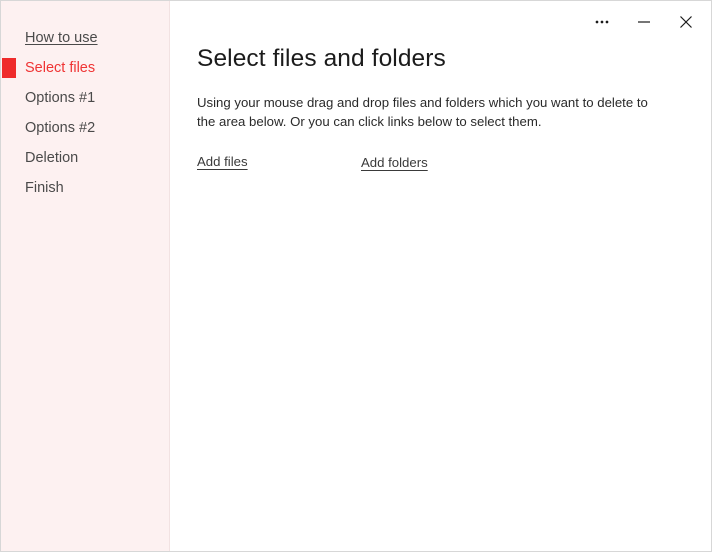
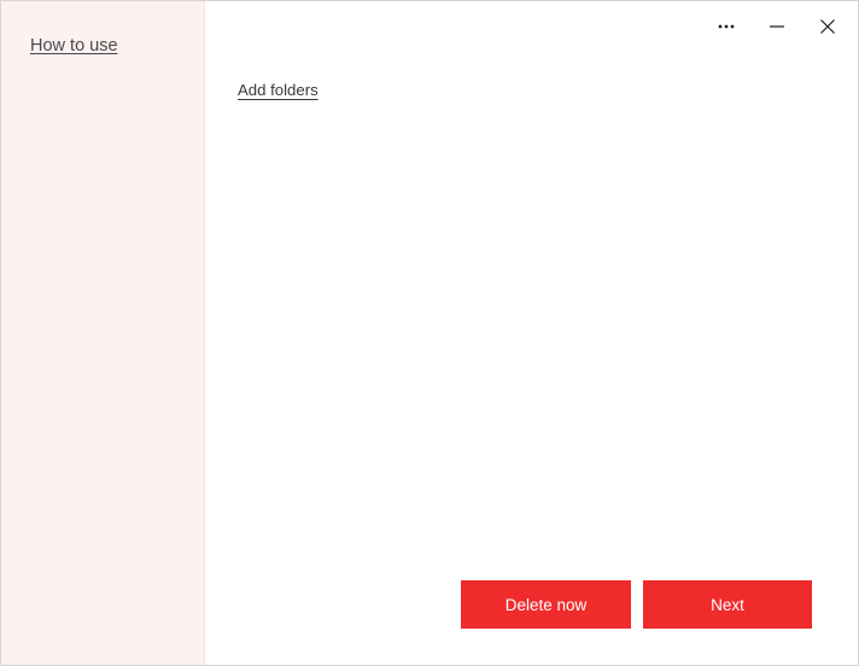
  How to use
- Select files
- Options #1
- Options #2
- Deletion
- Finish
- Select files and folders
- Using your mouse drag and drop files and folders which you want to delete to the area below. Or you can click links below to select them.
- Add files
  Add folders
+ Delete now
+ Next
